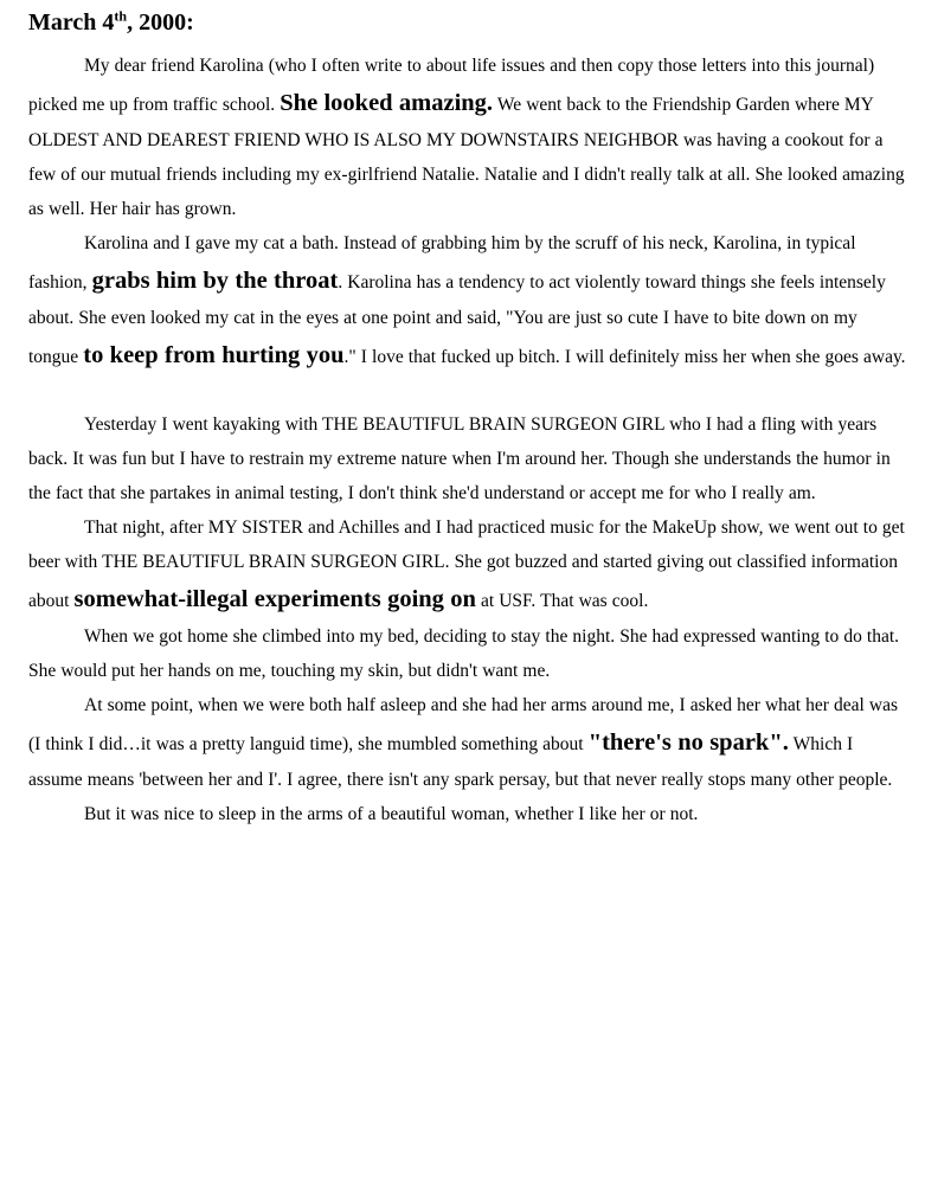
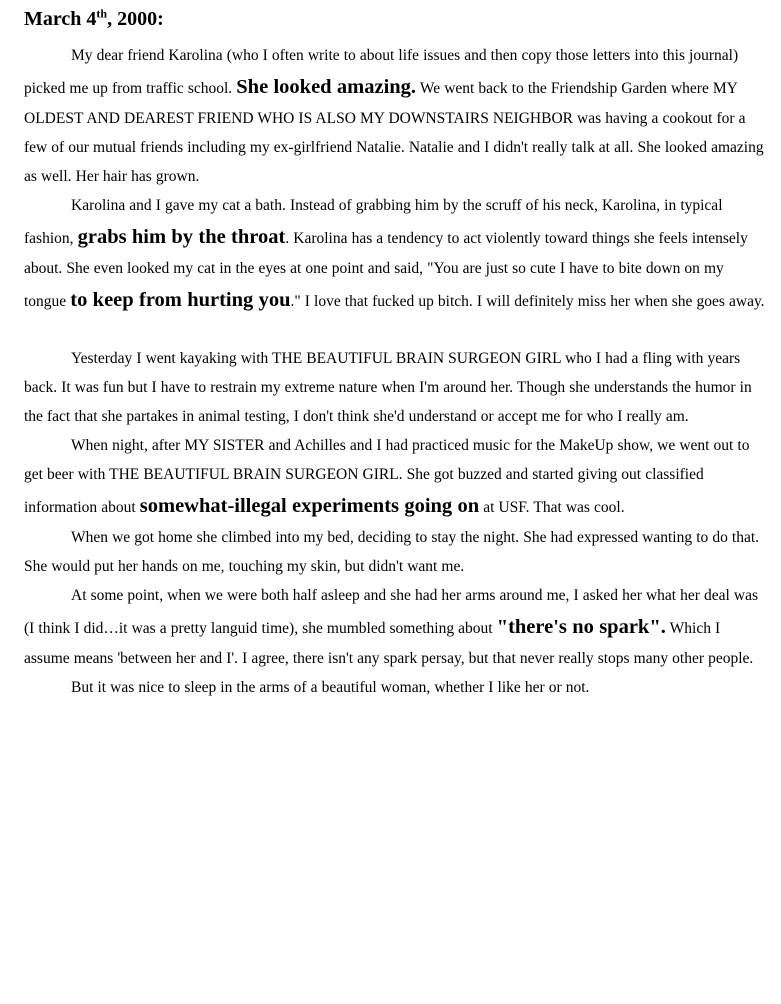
  March 4th, 2000:
  My dear friend Karolina (who I often write to about life issues and then copy those letters into this journal) picked me up from traffic school. She looked amazing. We went back to the Friendship Garden where MY OLDEST AND DEAREST FRIEND WHO IS ALSO MY DOWNSTAIRS NEIGHBOR was having a cookout for a few of our mutual friends including my ex-girlfriend Natalie. Natalie and I didn't really talk at all. She looked amazing as well. Her hair has grown.
  Karolina and I gave my cat a bath. Instead of grabbing him by the scruff of his neck, Karolina, in typical fashion, grabs him by the throat. Karolina has a tendency to act violently toward things she feels intensely about. She even looked my cat in the eyes at one point and said, "You are just so cute I have to bite down on my tongue to keep from hurting you." I love that fucked up bitch. I will definitely miss her when she goes away.
  Yesterday I went kayaking with THE BEAUTIFUL BRAIN SURGEON GIRL who I had a fling with years back. It was fun but I have to restrain my extreme nature when I'm around her. Though she understands the humor in the fact that she partakes in animal testing, I don't think she'd understand or accept me for who I really am.
- That night, after MY SISTER and Achilles and I had practiced music for the MakeUp show, we went out to get beer with THE BEAUTIFUL BRAIN SURGEON GIRL. She got buzzed and started giving out classified information about somewhat-illegal experiments going on at USF. That was cool.
+ When night, after MY SISTER and Achilles and I had practiced music for the MakeUp show, we went out to get beer with THE BEAUTIFUL BRAIN SURGEON GIRL. She got buzzed and started giving out classified information about somewhat-illegal experiments going on at USF. That was cool.
  When we got home she climbed into my bed, deciding to stay the night. She had expressed wanting to do that. She would put her hands on me, touching my skin, but didn't want me.
  At some point, when we were both half asleep and she had her arms around me, I asked her what her deal was (I think I did…it was a pretty languid time), she mumbled something about "there's no spark". Which I assume means 'between her and I'. I agree, there isn't any spark persay, but that never really stops many other people.
  But it was nice to sleep in the arms of a beautiful woman, whether I like her or not.
